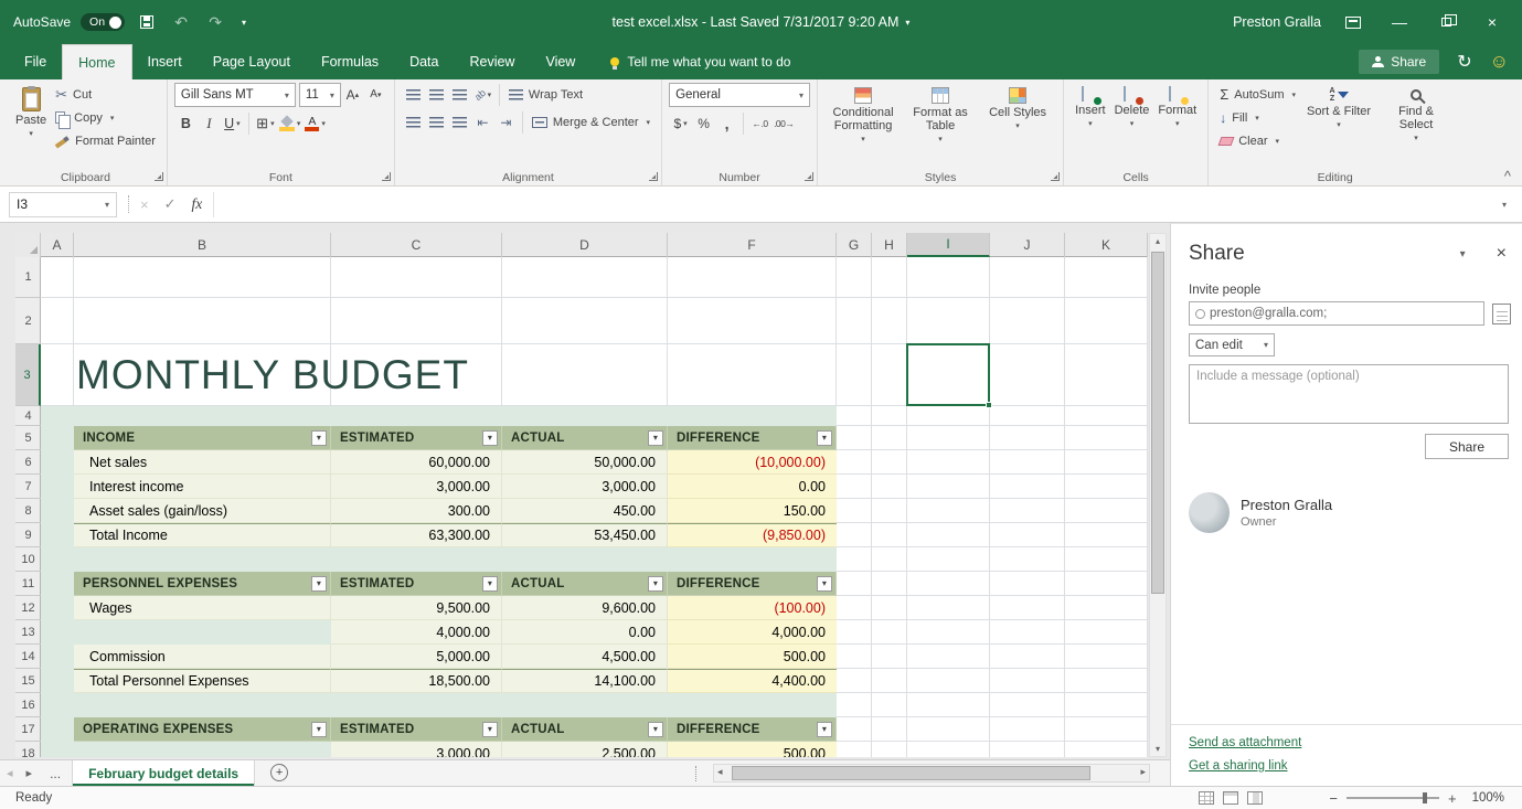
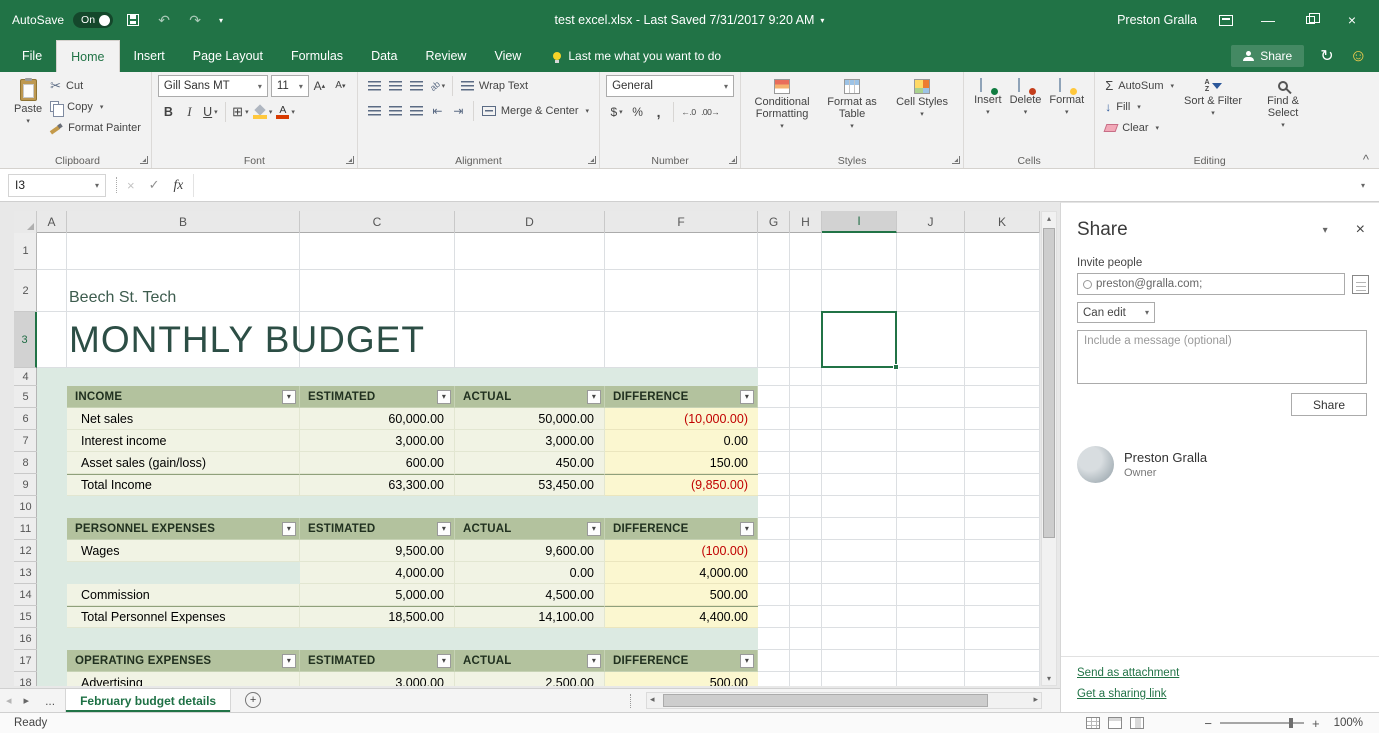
  AutoSave
  On
  ↶
  ↷
  ▾
  test excel.xlsx - Last Saved 7/31/2017 9:20 AM
  ▾
  Preston Gralla
  —
  ×
  File
  Home
  Insert
  Page Layout
  Formulas
  Data
  Review
  View
- Tell me what you want to do
+ Last me what you want to do
  Share
  ↻
  ☺
  Paste
  ✂
  Cut
  Copy
  Format Painter
  Clipboard
  Gill Sans MT
  ▾
  11
  ▾
  A
  A
  B
  I
  U
  ⊞
  A
  Font
  Wrap Text
  ⇤
  ⇥
  Merge & Center
  Alignment
  General
  ▾
  $
  %
  ,
  ←.0
  .00→
  Number
  Conditional Formatting
  Format as Table
  Cell Styles
  Styles
  Insert
  Delete
  Format
  Cells
  Σ
  AutoSum
  ↓
  Fill
  Clear
  Sort & Filter
  Find & Select
  Editing
  ^
  I3
  ▾
  ×
  ✓
  fx
  ▾
  A
  B
  C
  D
  F
  G
  H
  I
  J
  K
+ Beech St. Tech
  MONTHLY BUDGET
  INCOME
  ▾
  ESTIMATED
  ▾
  ACTUAL
  ▾
  DIFFERENCE
  ▾
  Net sales
  60,000.00
  50,000.00
  (10,000.00)
  Interest income
  3,000.00
  3,000.00
  0.00
  Asset sales (gain/loss)
- 300.00
+ 600.00
  450.00
  150.00
  Total Income
  63,300.00
  53,450.00
  (9,850.00)
  PERSONNEL EXPENSES
  ▾
  ESTIMATED
  ▾
  ACTUAL
  ▾
  DIFFERENCE
  ▾
  Wages
  9,500.00
  9,600.00
  (100.00)
  4,000.00
  0.00
  4,000.00
  Commission
  5,000.00
  4,500.00
  500.00
  Total Personnel Expenses
  18,500.00
  14,100.00
  4,400.00
  OPERATING EXPENSES
  ▾
  ESTIMATED
  ▾
  ACTUAL
  ▾
  DIFFERENCE
  ▾
+ Advertising
  3,000.00
  2,500.00
  500.00
  1
  2
  3
  4
  5
  6
  7
  8
  9
  10
  11
  12
  13
  14
  15
  16
  17
  18
  ▴
  ▾
  ◂
  ▸
  ...
  February budget details
  +
  ◂
  ▸
  Share
  ▾
  ×
  Invite people
  preston@gralla.com;
  Can edit
  ▾
  Include a message (optional)
  Share
  Preston Gralla
  Owner
  Send as attachment
  Get a sharing link
  Ready
  −
  +
  100%
